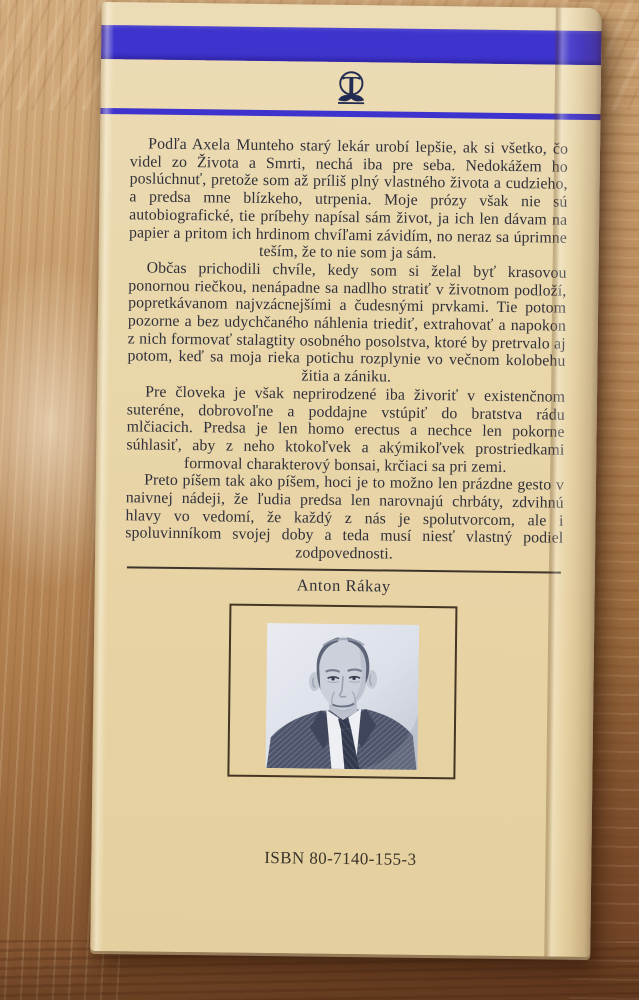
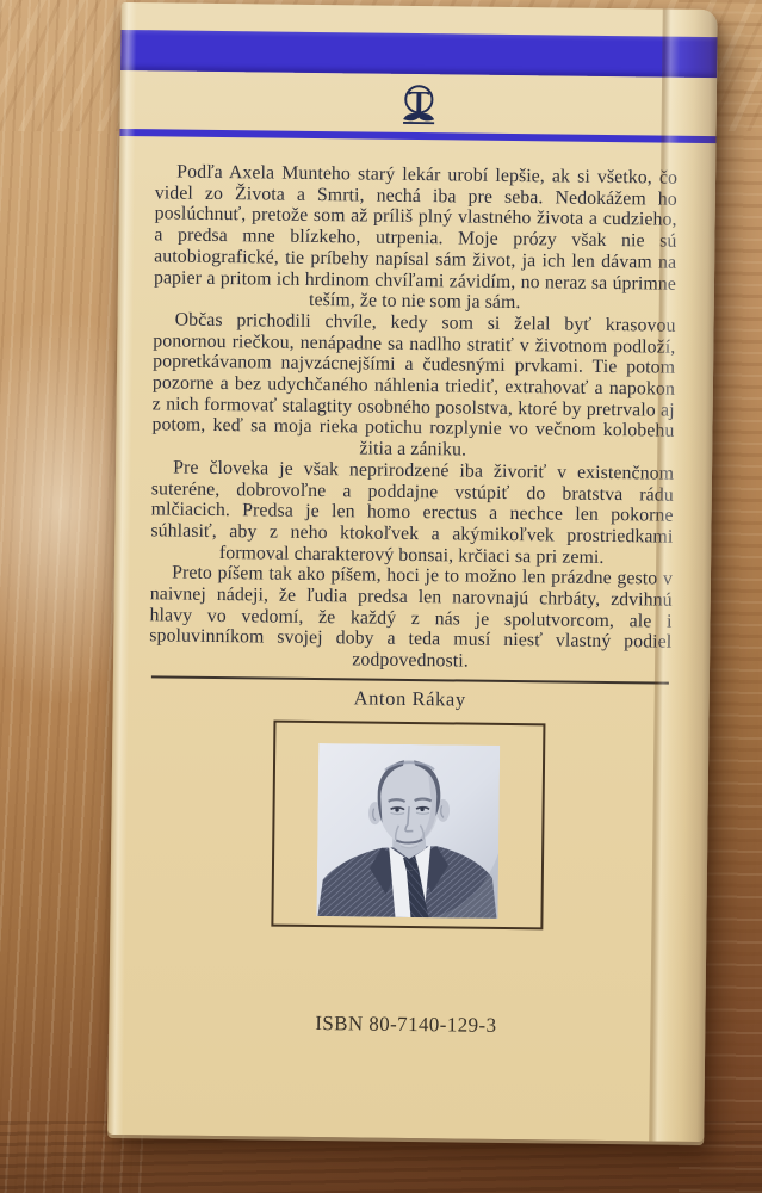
  Podľa Axela Munteho starý lekár urobí lepšie, ak si všetko, videl zo Života a Smrti, nechá iba pre seba. Nedokážem poslúchnuť, pretože som až príliš plný vlastného života a cudzieh a predsa mne blízkeho, utrpenia. Moje prózy však nie autobiografické, tie príbehy napísal sám život, ja ich len dávam papier a pritom ich hrdinom chvíľami závidím, no neraz sa úprim teším, že to nie som ja sám.
  Občas prichodili chvíle, kedy som si želal byť krasov ponornou riečkou, nenápadne sa nadlho stratiť v životnom podlo popretkávanom najvzácnejšími a čudesnými prvkami. Tie poto pozorne a bez udychčaného náhlenia triediť, extrahovať a napok z nich formovať stalagtity osobného posolstva, ktoré by pretrvalo potom, keď sa moja rieka potichu rozplynie vo večnom kolobe žitia a zániku.
  Pre človeka je však neprirodzené iba živoriť v existenčno suteréne, dobrovoľne a poddajne vstúpiť do bratstva rá mlčiacich. Predsa je len homo erectus a nechce len pokor súhlasiť, aby z neho ktokoľvek a akýmikoľvek prostriedka formoval charakterový bonsai, krčiaci sa pri zemi.
  Preto píšem tak ako píšem, hoci je to možno len prázdne gesto naivnej nádeji, že ľudia predsa len narovnajú chrbáty, zdvih hlavy vo vedomí, že každý z nás je spolutvorcom, ale spoluvinníkom svojej doby a teda musí niesť vlastný pod zodpovednosti.
  Anton Rákay
- ISBN 80-7140-155-3
+ ISBN 80-7140-129-3
